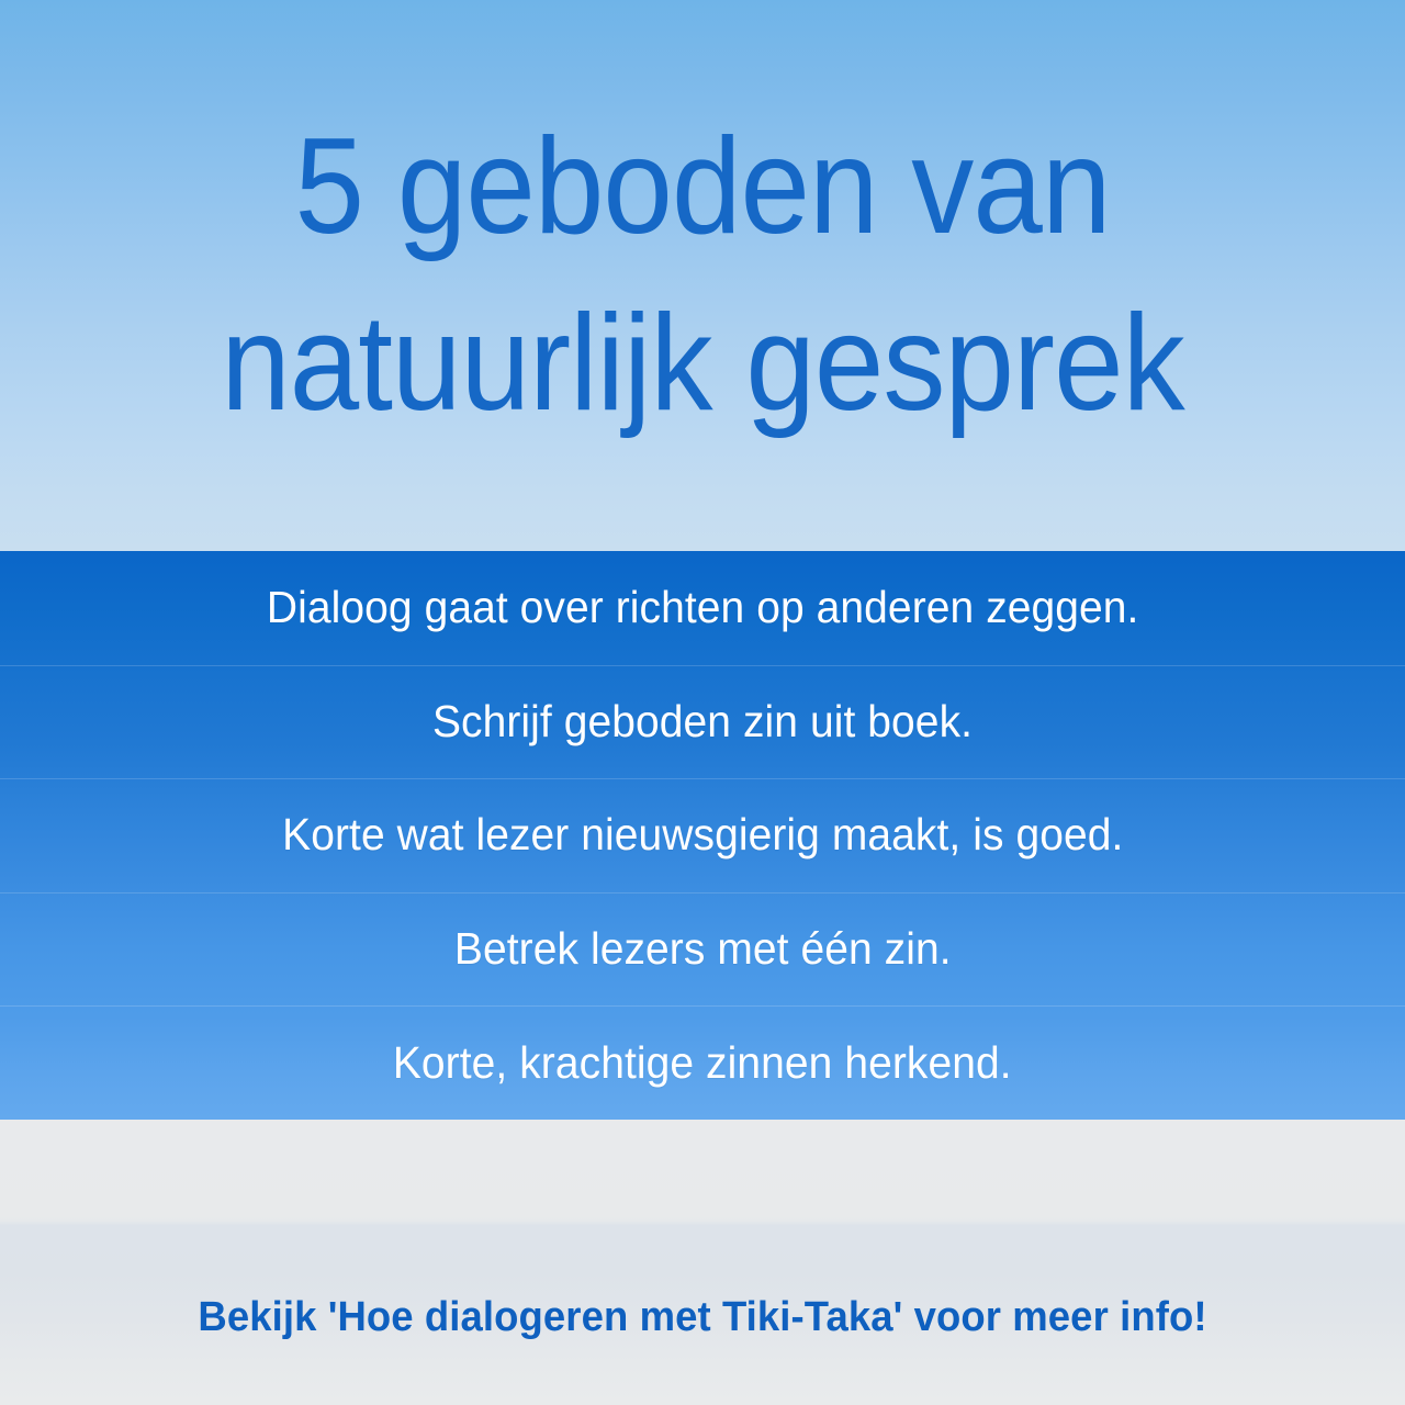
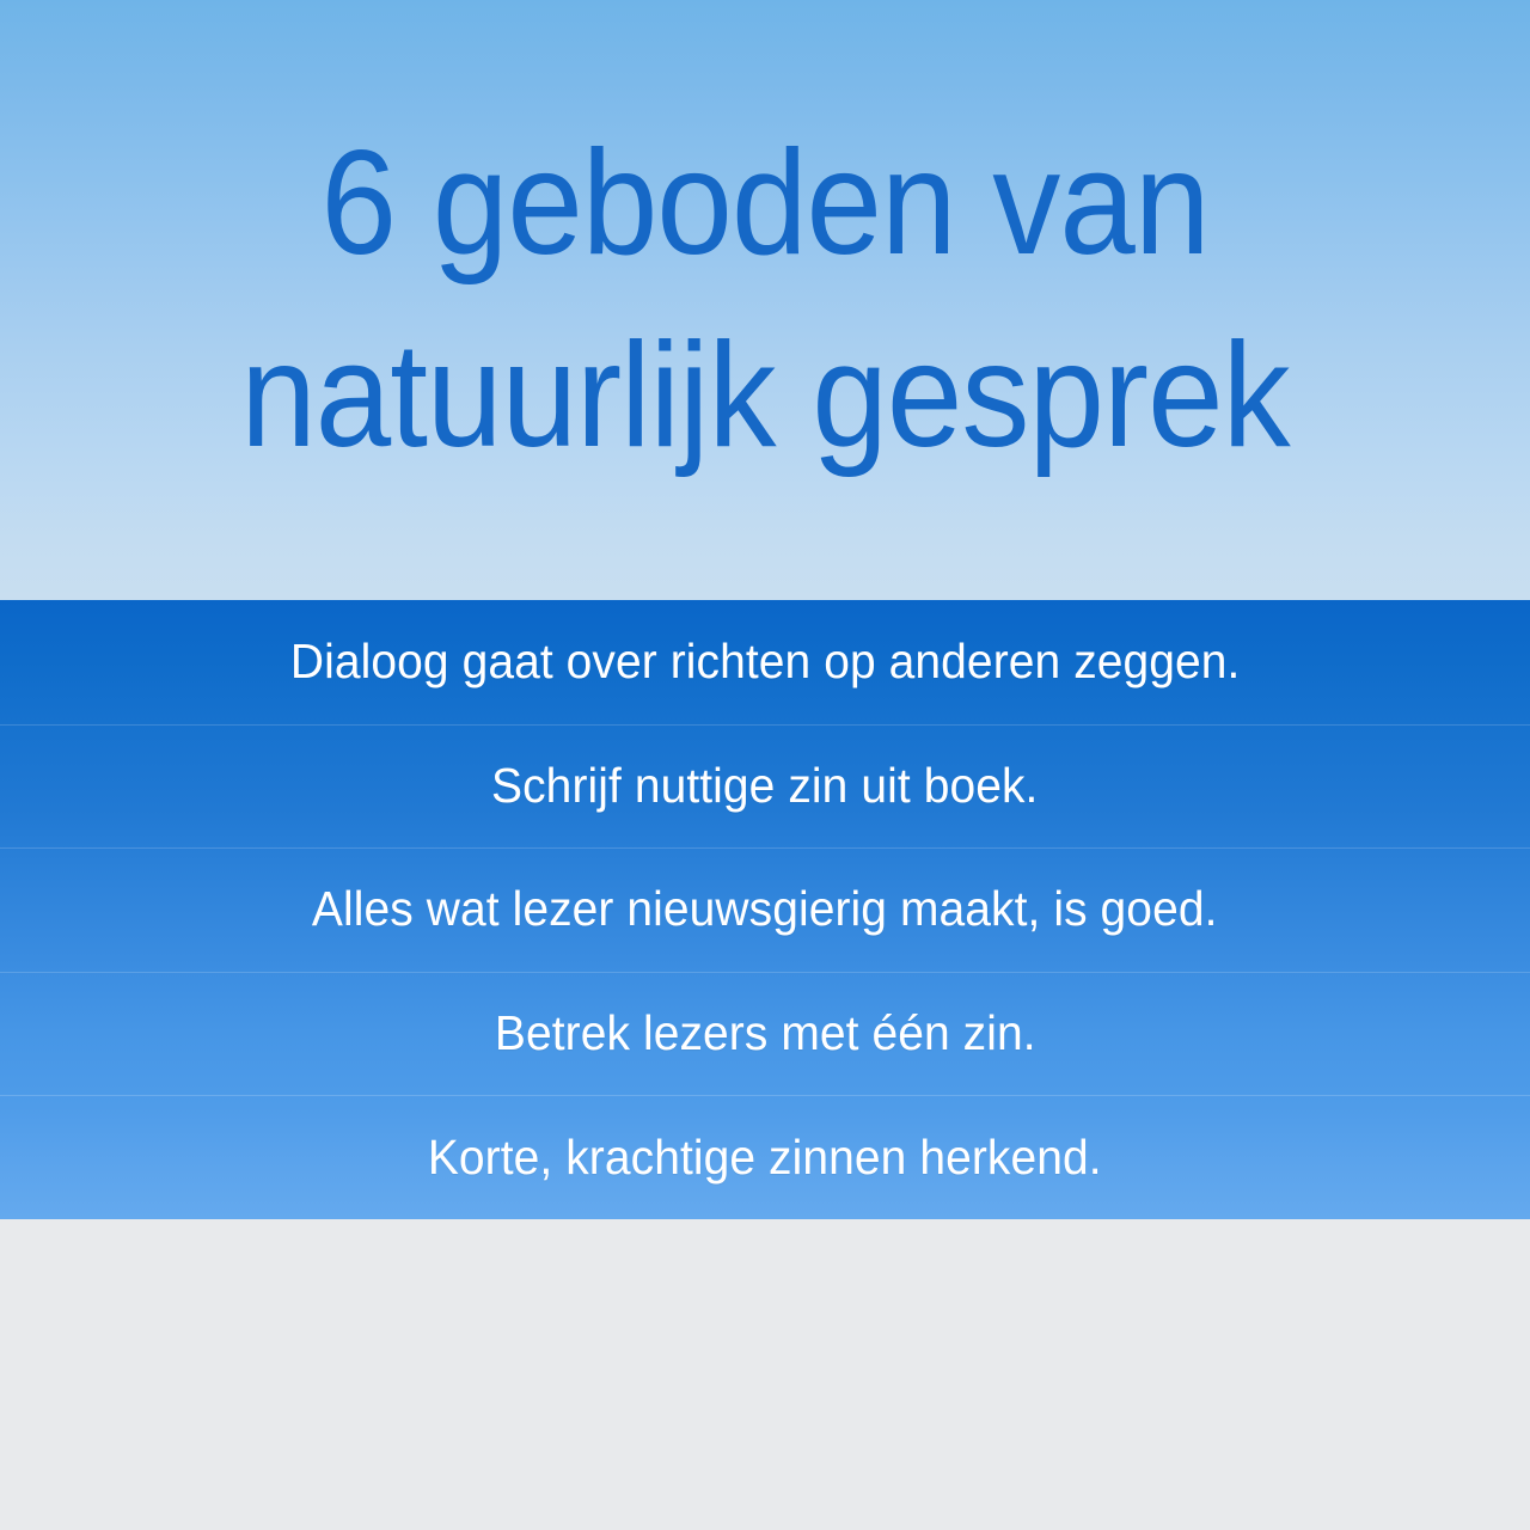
- 5 geboden van natuurlijk gesprek
+ 6 geboden van natuurlijk gesprek
  Dialoog gaat over richten op anderen zeggen.
- Schrijf geboden zin uit boek.
+ Schrijf nuttige zin uit boek.
- Korte wat lezer nieuwsgierig maakt, is goed.
+ Alles wat lezer nieuwsgierig maakt, is goed.
  Betrek lezers met één zin.
  Korte, krachtige zinnen herkend.
- Bekijk 'Hoe dialogeren met Tiki-Taka' voor meer info!
